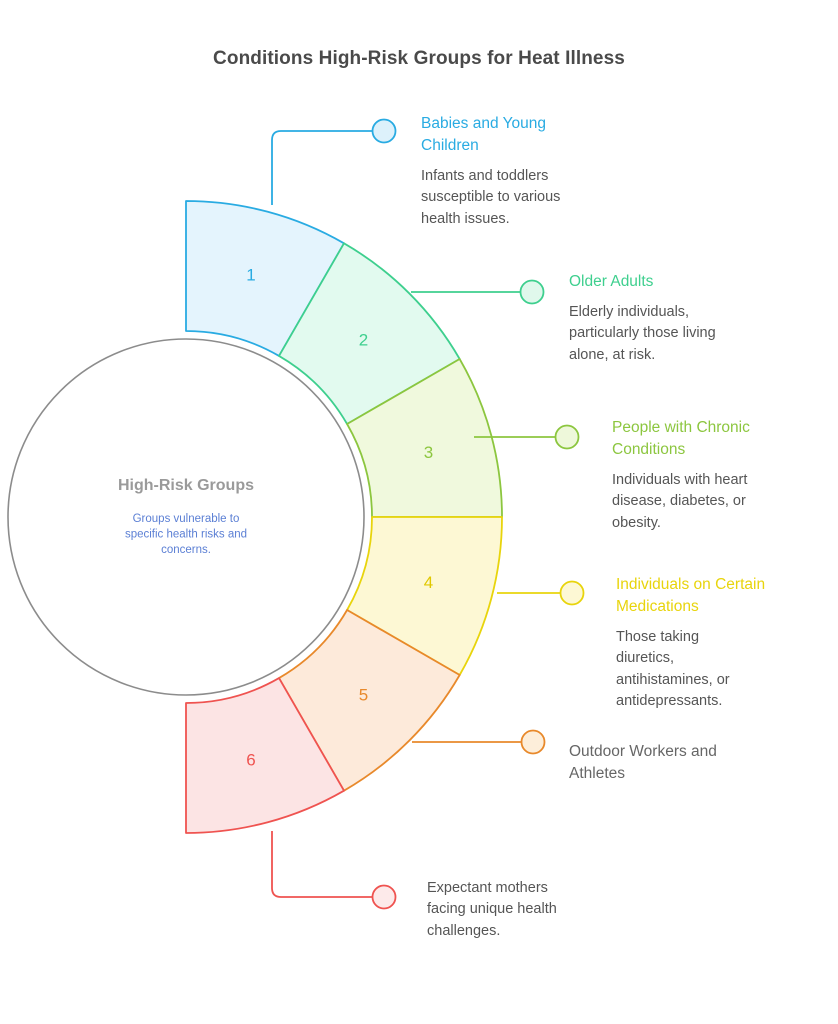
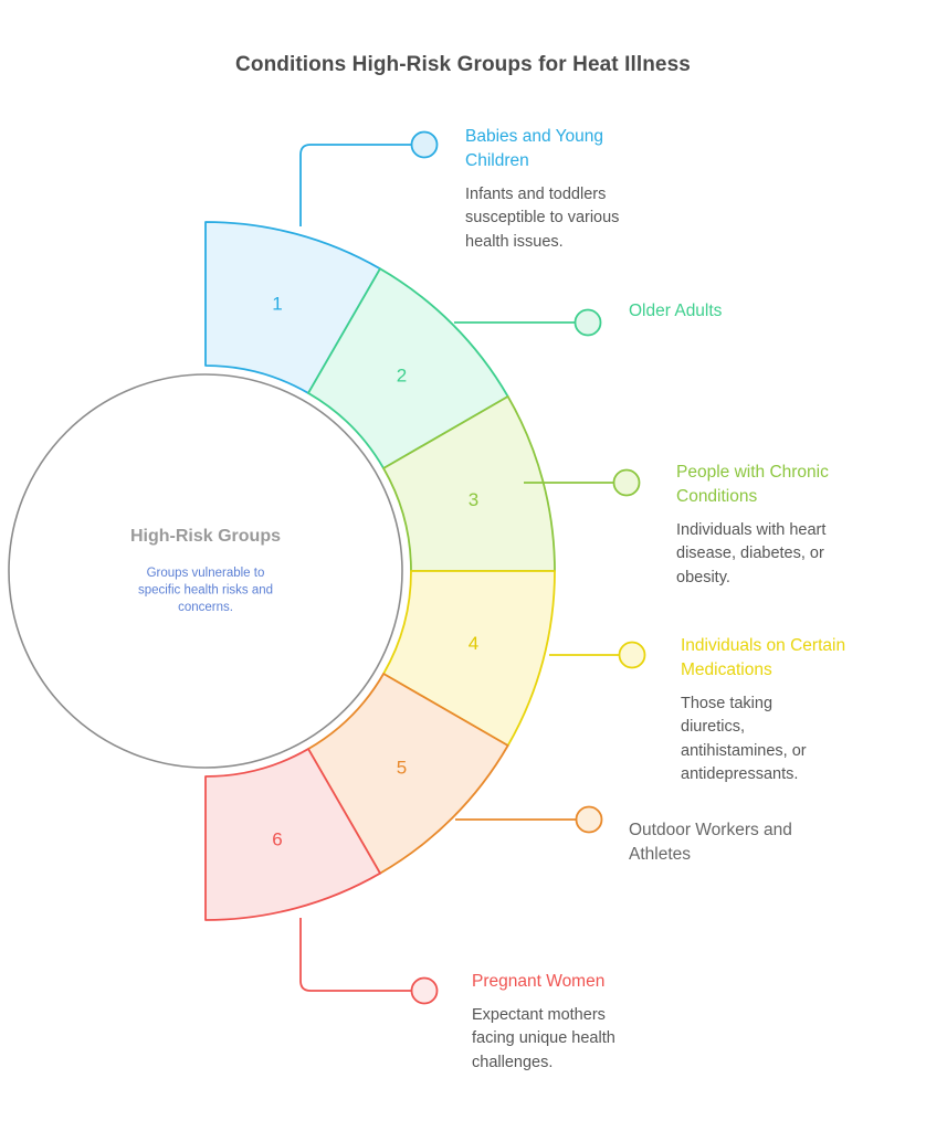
  Conditions High-Risk Groups for Heat Illness
  1
  2
  3
  4
  5
  6
  High-Risk Groups
  Groups vulnerable to
  specific health risks and
  concerns.
  Babies and Young
  Children
  Infants and toddlers
  susceptible to various
  health issues.
  Older Adults
- Elderly individuals,
- particularly those living
- alone, at risk.
  People with Chronic
  Conditions
  Individuals with heart
  disease, diabetes, or
  obesity.
  Individuals on Certain
  Medications
  Those taking
  diuretics,
  antihistamines, or
  antidepressants.
  Outdoor Workers and
  Athletes
+ Pregnant Women
  Expectant mothers
  facing unique health
  challenges.
